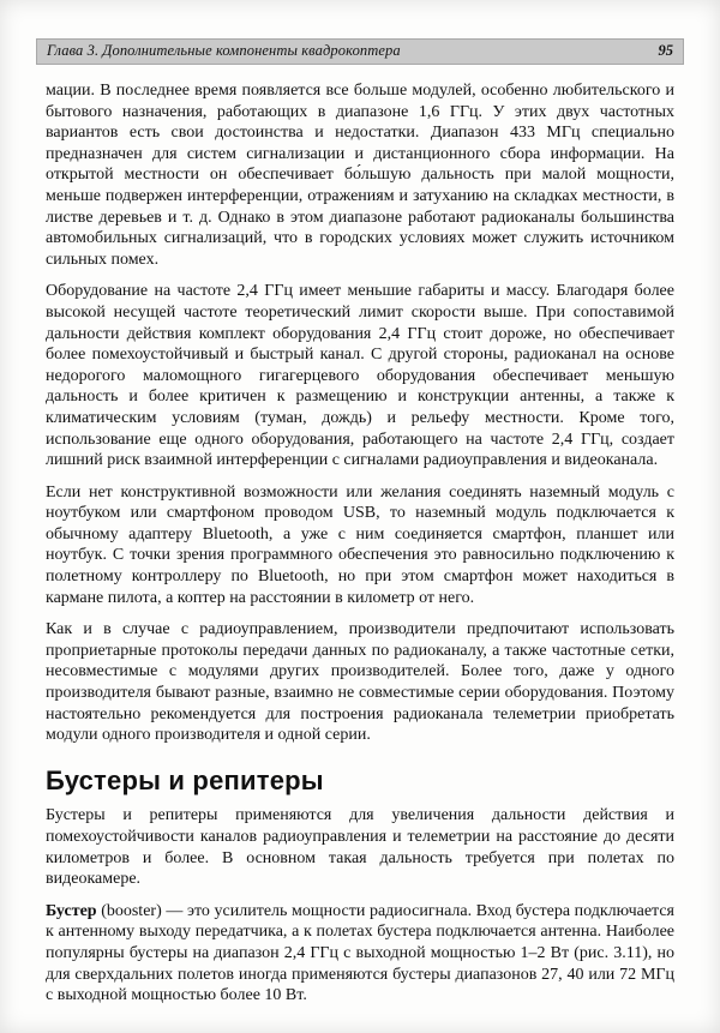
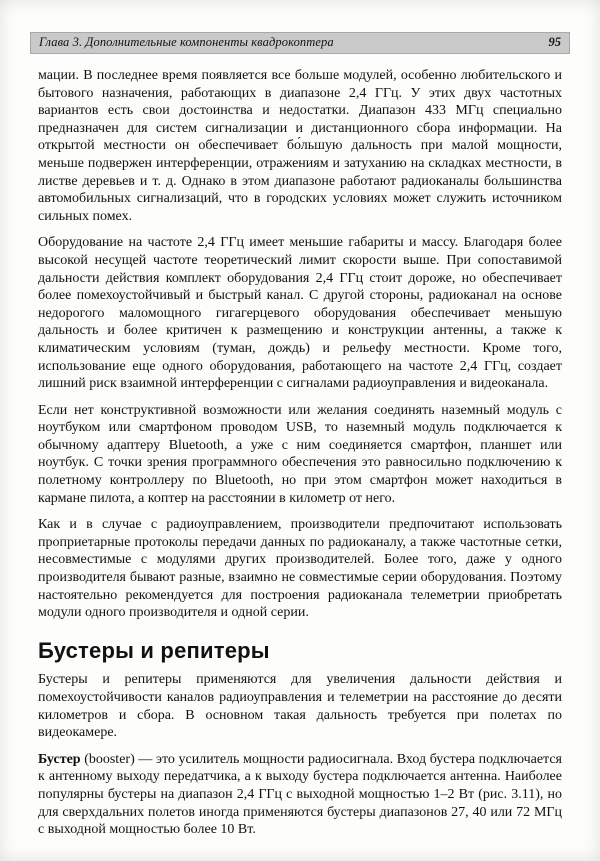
  Глава 3. Дополнительные компоненты квадрокоптера
  95
- мации. В последнее время появляется все больше модулей, особенно любительского и бытового назначения, работающих в диапазоне 1,6 ГГц. У этих двух частотных вариантов есть свои достоинства и недостатки. Диапазон 433 МГц специально предназначен для систем сигнализации и дистанционного сбора информации. На открытой местности он обеспечивает бо́льшую дальность при малой мощности, меньше подвержен интерференции, отражениям и затуханию на складках местности, в листве деревьев и т. д. Однако в этом диапазоне работают радиоканалы большинства автомобильных сигнализаций, что в городских условиях может служить источником сильных помех.
+ мации. В последнее время появляется все больше модулей, особенно любительского и бытового назначения, работающих в диапазоне 2,4 ГГц. У этих двух частотных вариантов есть свои достоинства и недостатки. Диапазон 433 МГц специально предназначен для систем сигнализации и дистанционного сбора информации. На открытой местности он обеспечивает бо́льшую дальность при малой мощности, меньше подвержен интерференции, отражениям и затуханию на складках местности, в листве деревьев и т. д. Однако в этом диапазоне работают радиоканалы большинства автомобильных сигнализаций, что в городских условиях может служить источником сильных помех.
  Оборудование на частоте 2,4 ГГц имеет меньшие габариты и массу. Благодаря более высокой несущей частоте теоретический лимит скорости выше. При сопоставимой дальности действия комплект оборудования 2,4 ГГц стоит дороже, но обеспечивает более помехоустойчивый и быстрый канал. С другой стороны, радиоканал на основе недорогого маломощного гигагерцевого оборудования обеспечивает меньшую дальность и более критичен к размещению и конструкции антенны, а также к климатическим условиям (туман, дождь) и рельефу местности. Кроме того, использование еще одного оборудования, работающего на частоте 2,4 ГГц, создает лишний риск взаимной интерференции с сигналами радиоуправления и видеоканала.
  Если нет конструктивной возможности или желания соединять наземный модуль с ноутбуком или смартфоном проводом USB, то наземный модуль подключается к обычному адаптеру Bluetooth, а уже с ним соединяется смартфон, планшет или ноутбук. С точки зрения программного обеспечения это равносильно подключению к полетному контроллеру по Bluetooth, но при этом смартфон может находиться в кармане пилота, а коптер на расстоянии в километр от него.
  Как и в случае с радиоуправлением, производители предпочитают использовать проприетарные протоколы передачи данных по радиоканалу, а также частотные сетки, несовместимые с модулями других производителей. Более того, даже у одного производителя бывают разные, взаимно не совместимые серии оборудования. Поэтому настоятельно рекомендуется для построения радиоканала телеметрии приобретать модули одного производителя и одной серии.
  Бустеры и репитеры
- Бустеры и репитеры применяются для увеличения дальности действия и помехоустойчивости каналов радиоуправления и телеметрии на расстояние до десяти километров и более. В основном такая дальность требуется при полетах по видеокамере.
+ Бустеры и репитеры применяются для увеличения дальности действия и помехоустойчивости каналов радиоуправления и телеметрии на расстояние до десяти километров и сбора. В основном такая дальность требуется при полетах по видеокамере.
- Бустер (booster) — это усилитель мощности радиосигнала. Вход бустера подключается к антенному выходу передатчика, а к полетах бустера подключается антенна. Наиболее популярны бустеры на диапазон 2,4 ГГц с выходной мощностью 1–2 Вт (рис. 3.11), но для сверхдальних полетов иногда применяются бустеры диапазонов 27, 40 или 72 МГц с выходной мощностью более 10 Вт.
+ Бустер (booster) — это усилитель мощности радиосигнала. Вход бустера подключается к антенному выходу передатчика, а к выходу бустера подключается антенна. Наиболее популярны бустеры на диапазон 2,4 ГГц с выходной мощностью 1–2 Вт (рис. 3.11), но для сверхдальних полетов иногда применяются бустеры диапазонов 27, 40 или 72 МГц с выходной мощностью более 10 Вт.
